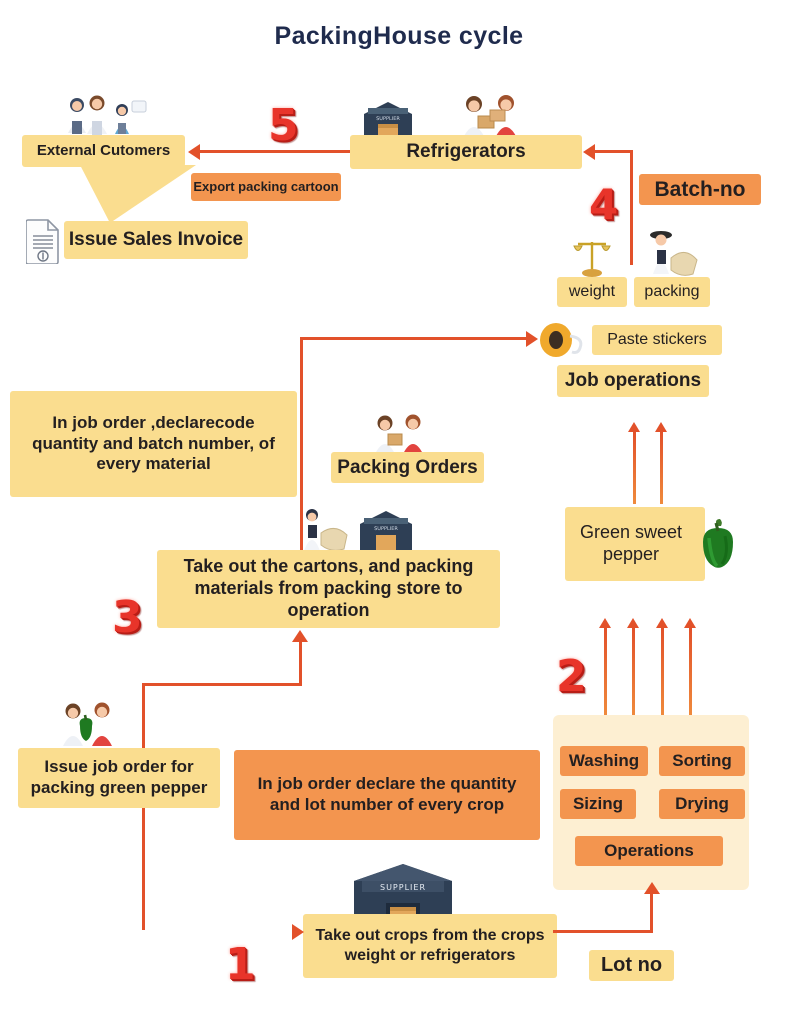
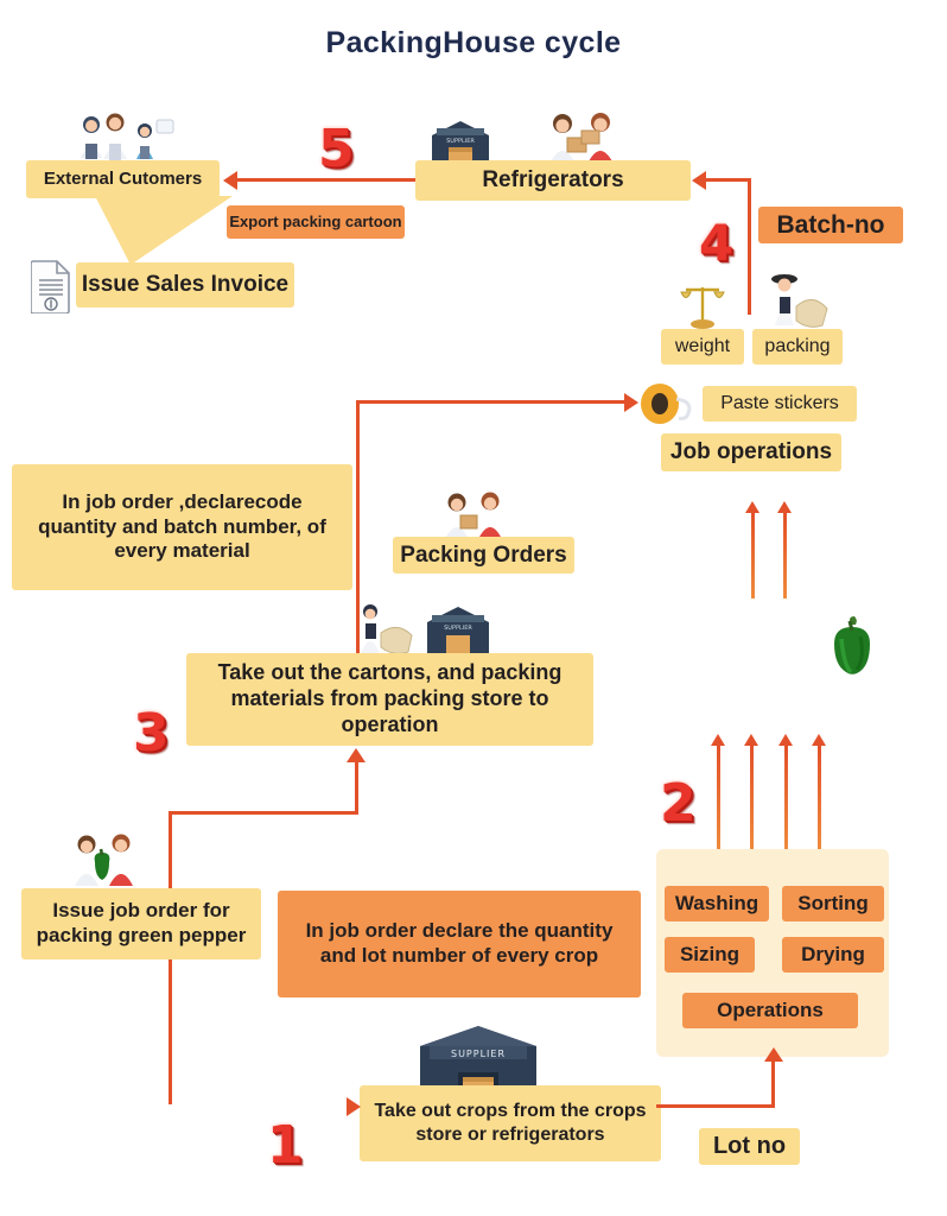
  PackingHouse cycle
  External Cutomers
  Issue Sales Invoice
  5
  Export packing cartoon
  Refrigerators
  Batch-no
  4
  weight
  packing
  Paste stickers
  Job operations
  In job order ,declarecode quantity and batch number, of every material
  Packing Orders
- Green sweet pepper
  2
  Take out the cartons, and packing materials from packing store to operation
  3
  Washing
  Sorting
  Sizing
  Drying
  Operations
  Issue job order for packing green pepper
  In job order declare the quantity and lot number of every crop
  SUPPLIER
- Take out crops from the crops weight or refrigerators
+ Take out crops from the crops store or refrigerators
  1
  Lot no
